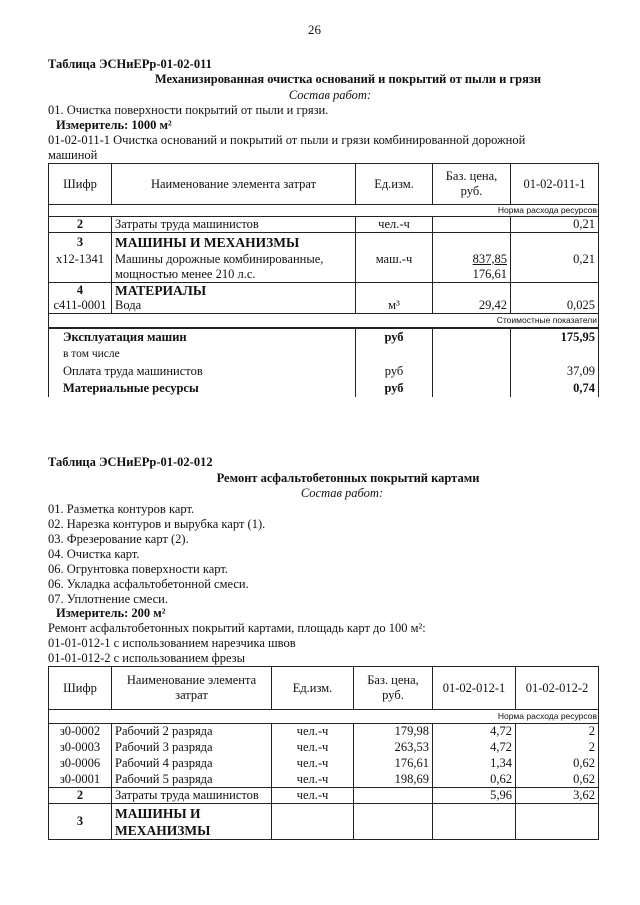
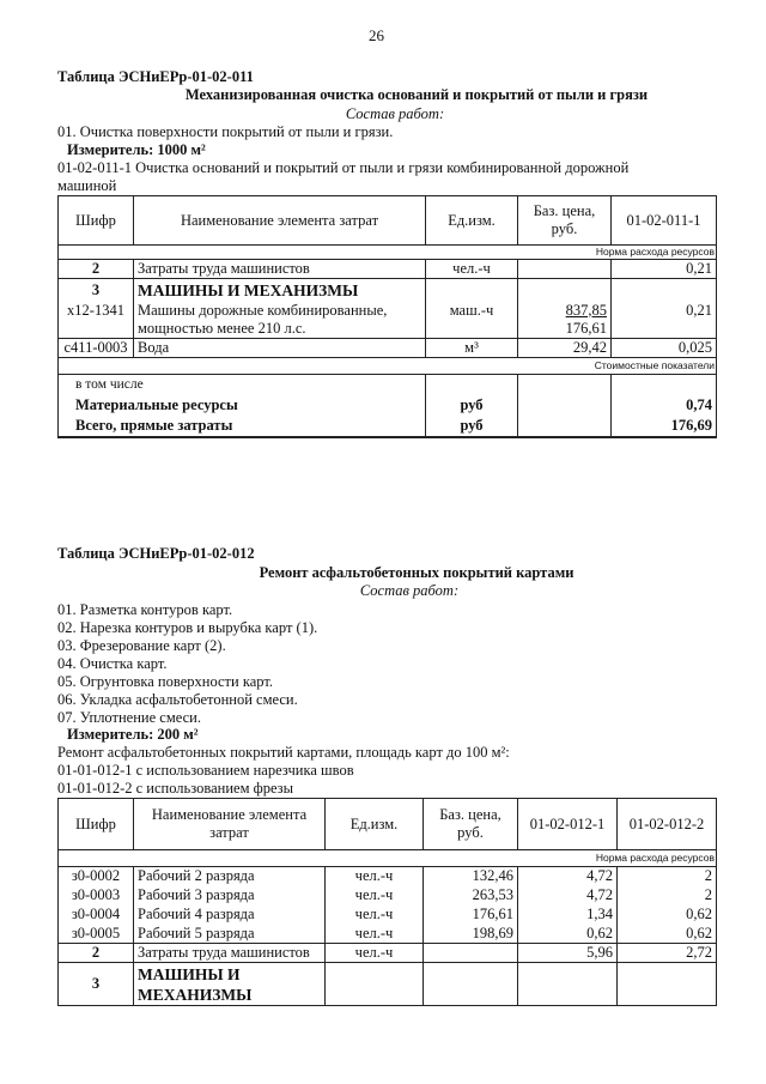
  26
  Таблица ЭСНиЕРр-01-02-011
  Механизированная очистка оснований и покрытий от пыли и грязи
  Состав работ:
  01. Очистка поверхности покрытий от пыли и грязи.
  Измеритель: 1000 м²
  01-02-011-1 Очистка оснований и покрытий от пыли и грязи комбинированной дорожной
  машиной
  Шифр	Наименование элемента затрат	Ед.изм.	Баз. цена,руб.	01-02-011-1
  Норма расхода ресурсов
  2	Затраты труда машинистов	чел.-ч		0,21
  3	МАШИНЫ И МЕХАНИЗМЫ
  х12-1341	Машины дорожные комбинированные,мощностью менее 210 л.с.	маш.-ч	837,85176,61	0,21
- 4	МАТЕРИАЛЫ
- с411-0001	Вода	м³	29,42	0,025
+ с411-0003	Вода	м³	29,42	0,025
  Стоимостные показатели
- Эксплуатация машин	руб		175,95
  в том числе
- Оплата труда машинистов	руб		37,09
  Материальные ресурсы	руб		0,74
+ Всего, прямые затраты	руб		176,69
  Таблица ЭСНиЕРр-01-02-012
  Ремонт асфальтобетонных покрытий картами
  Состав работ:
  01. Разметка контуров карт.
  02. Нарезка контуров и вырубка карт (1).
  03. Фрезерование карт (2).
  04. Очистка карт.
- 06. Огрунтовка поверхности карт.
+ 05. Огрунтовка поверхности карт.
  06. Укладка асфальтобетонной смеси.
  07. Уплотнение смеси.
  Измеритель: 200 м²
  Ремонт асфальтобетонных покрытий картами, площадь карт до 100 м²:
  01-01-012-1 с использованием нарезчика швов
  01-01-012-2 с использованием фрезы
  Шифр	Наименование элементазатрат	Ед.изм.	Баз. цена,руб.	01-02-012-1	01-02-012-2
  Норма расхода ресурсов
- з0-0002	Рабочий 2 разряда	чел.-ч	179,98	4,72	2
+ з0-0002	Рабочий 2 разряда	чел.-ч	132,46	4,72	2
  з0-0003	Рабочий 3 разряда	чел.-ч	263,53	4,72	2
- з0-0006	Рабочий 4 разряда	чел.-ч	176,61	1,34	0,62
+ з0-0004	Рабочий 4 разряда	чел.-ч	176,61	1,34	0,62
- з0-0001	Рабочий 5 разряда	чел.-ч	198,69	0,62	0,62
+ з0-0005	Рабочий 5 разряда	чел.-ч	198,69	0,62	0,62
- 2	Затраты труда машинистов	чел.-ч		5,96	3,62
+ 2	Затраты труда машинистов	чел.-ч		5,96	2,72
  3	МАШИНЫ ИМЕХАНИЗМЫ
